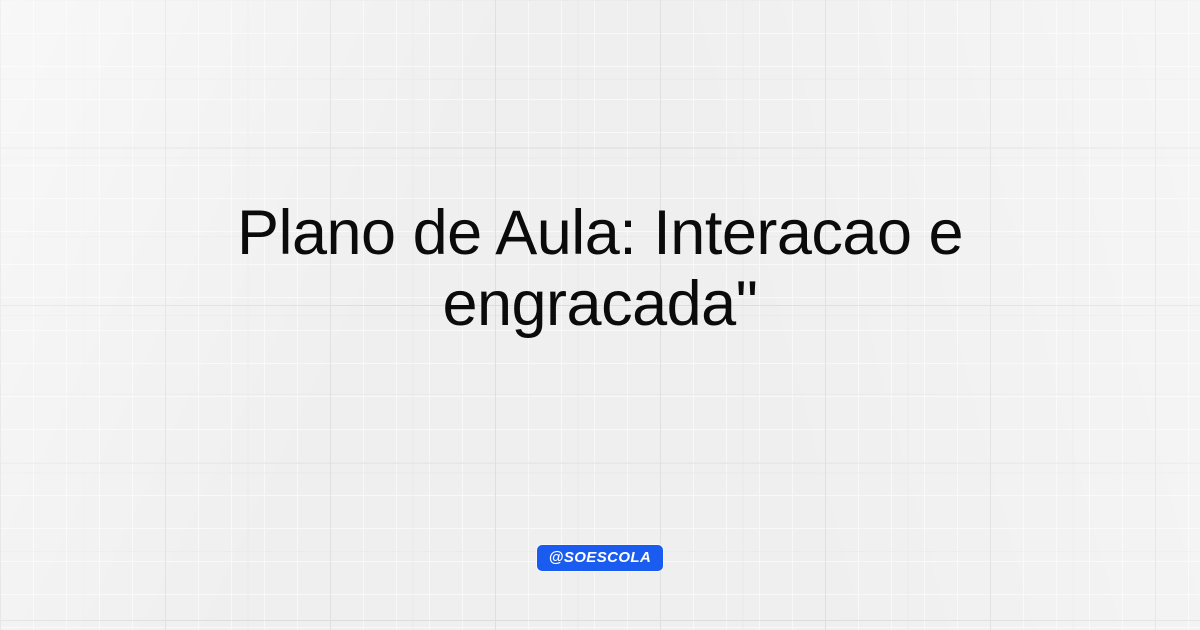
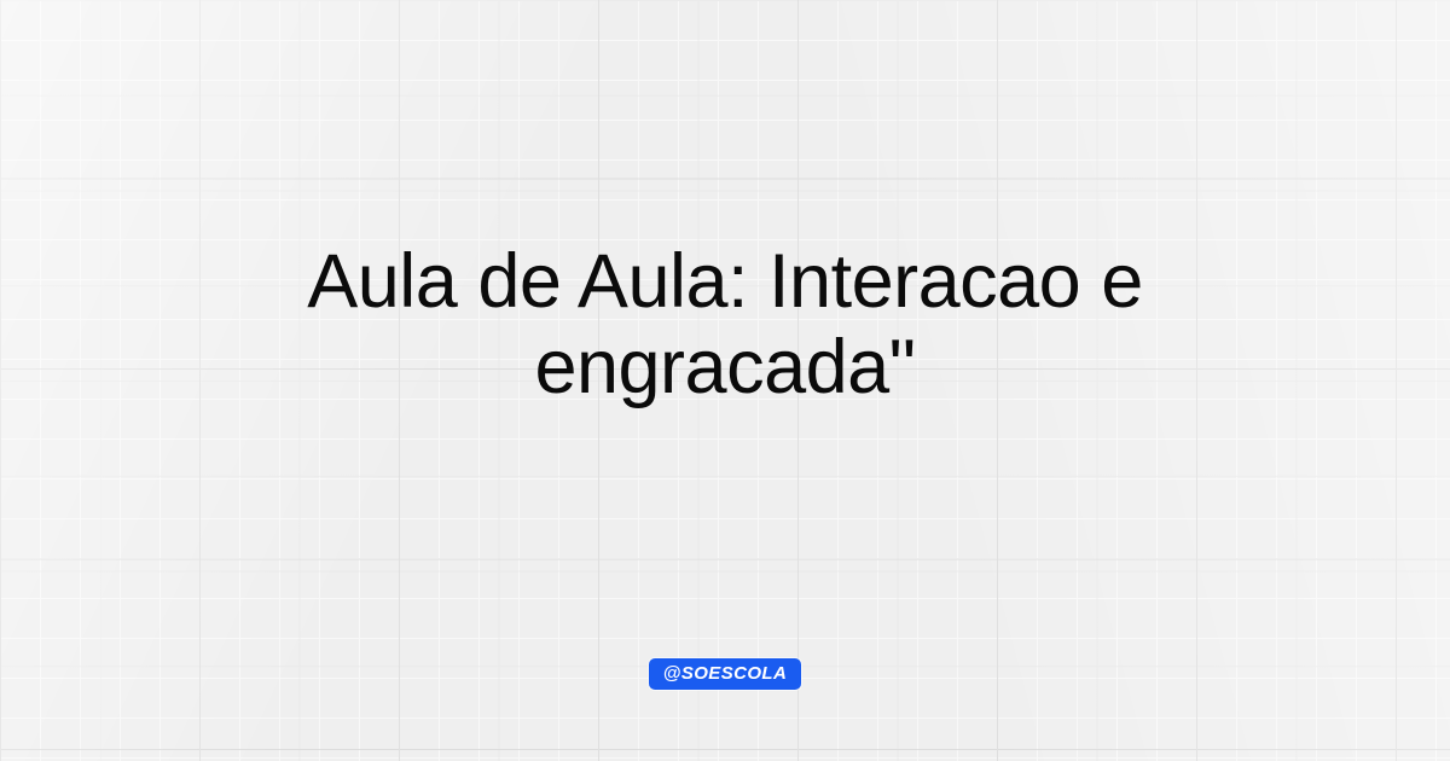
- Plano de Aula: Interacao e engracada"
+ Aula de Aula: Interacao e engracada"
  @SOESCOLA
